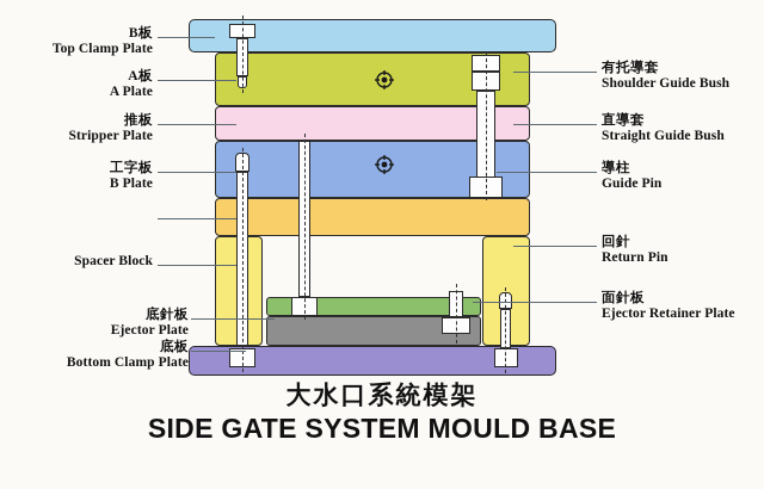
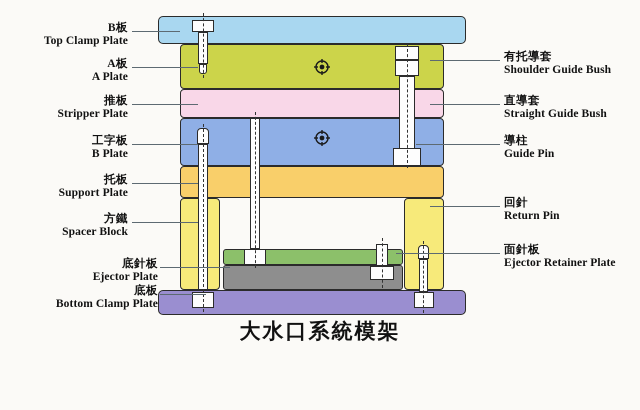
  B板
  Top Clamp Plate
  A板
  A Plate
  推板
  Stripper Plate
  工字板
  B Plate
+ 托板
+ Support Plate
+ 方鐵
  Spacer Block
  底針板
  Ejector Plate
  底板
  Bottom Clamp Plate
  有托導套
  Shoulder Guide Bush
  直導套
  Straight Guide Bush
  導柱
  Guide Pin
  回針
  Return Pin
  面針板
  Ejector Retainer Plate
  大水口系統模架
- SIDE GATE SYSTEM MOULD BASE
